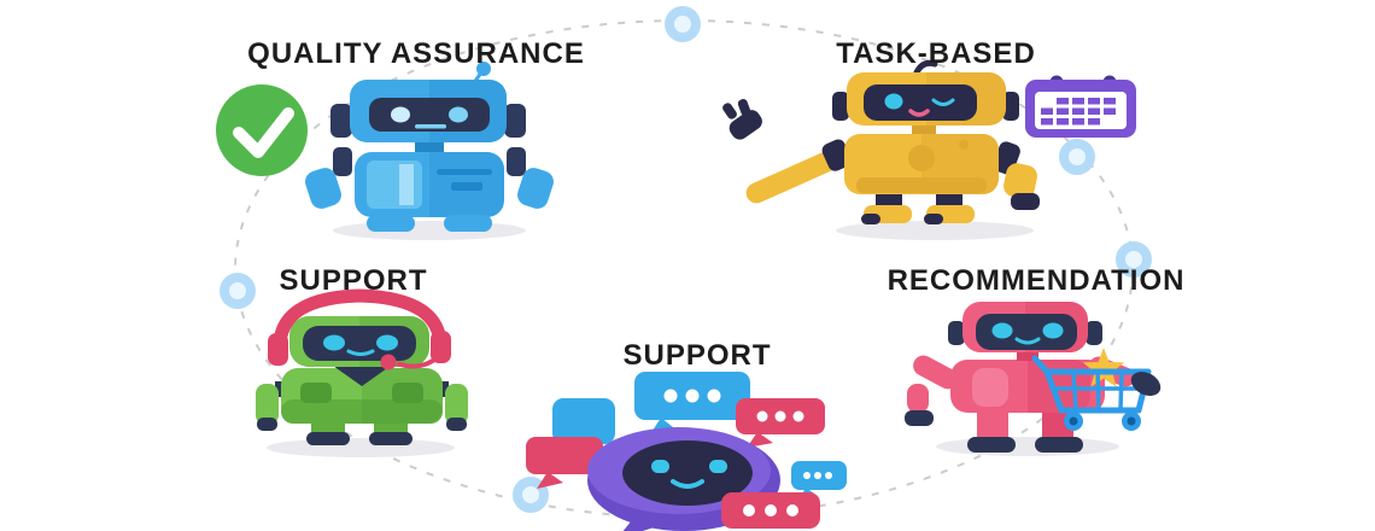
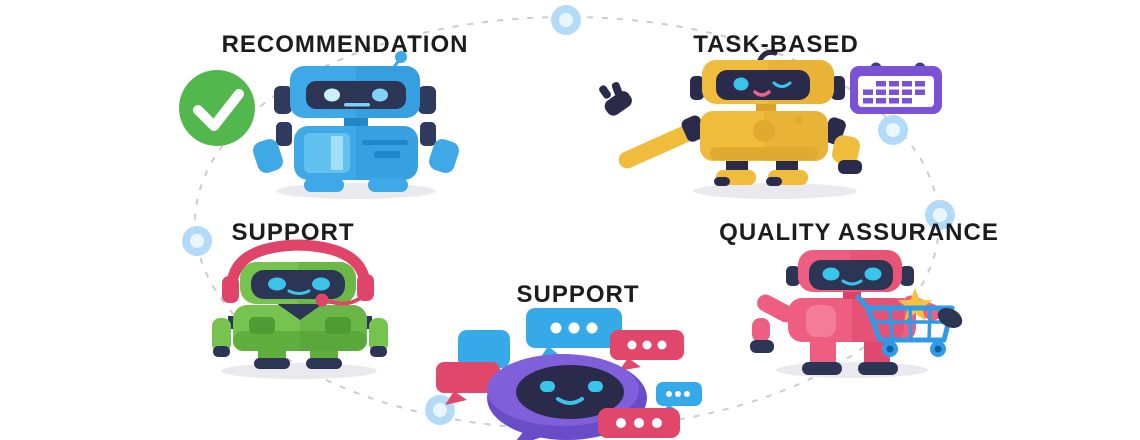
- QUALITY ASSURANCE
+ RECOMMENDATION
  TASK-BASED
  SUPPORT
  SUPPORT
- RECOMMENDATION
+ QUALITY ASSURANCE
